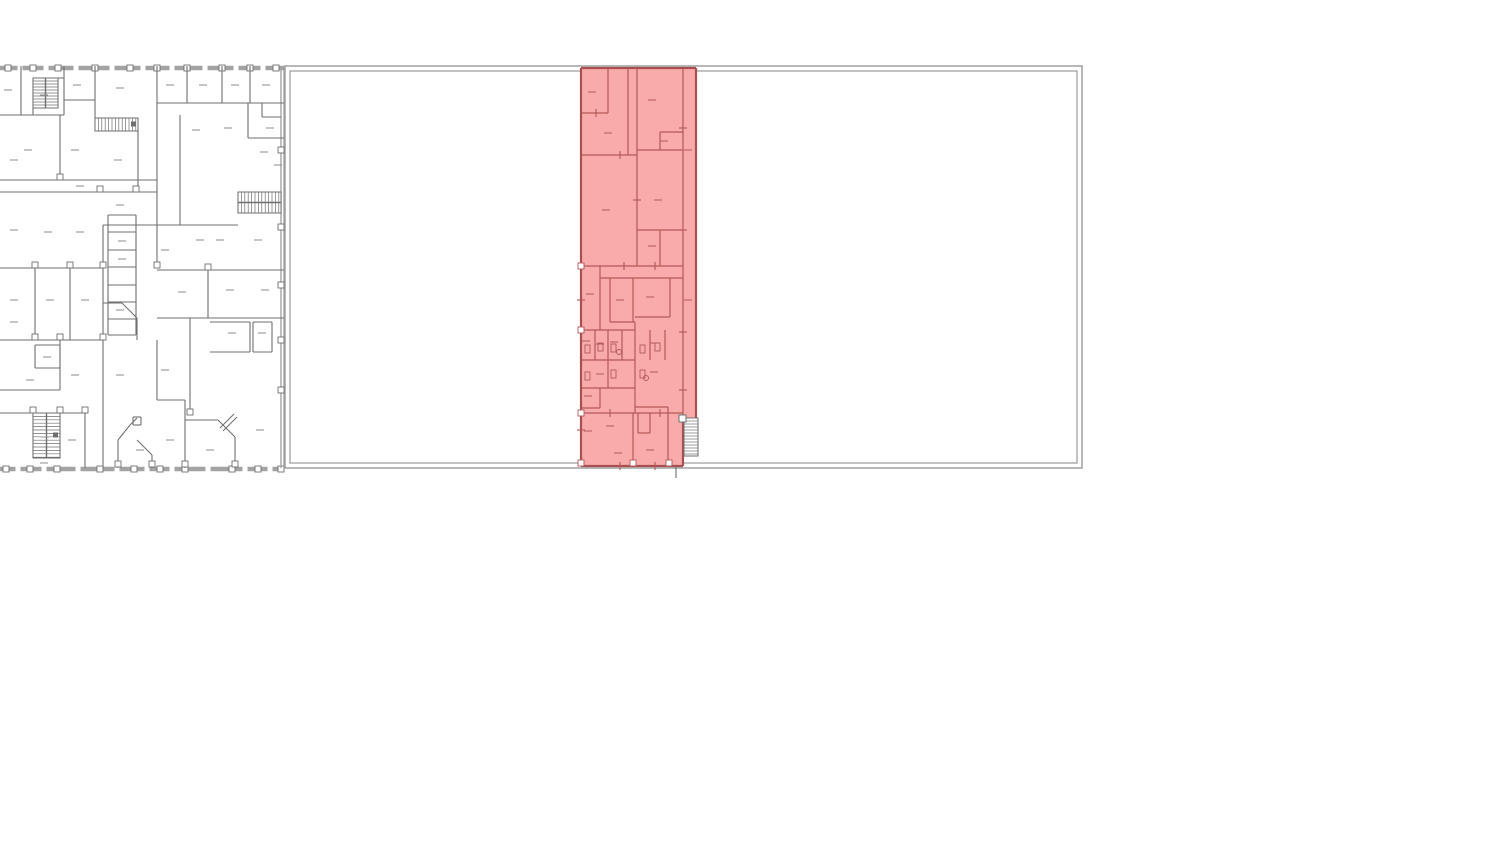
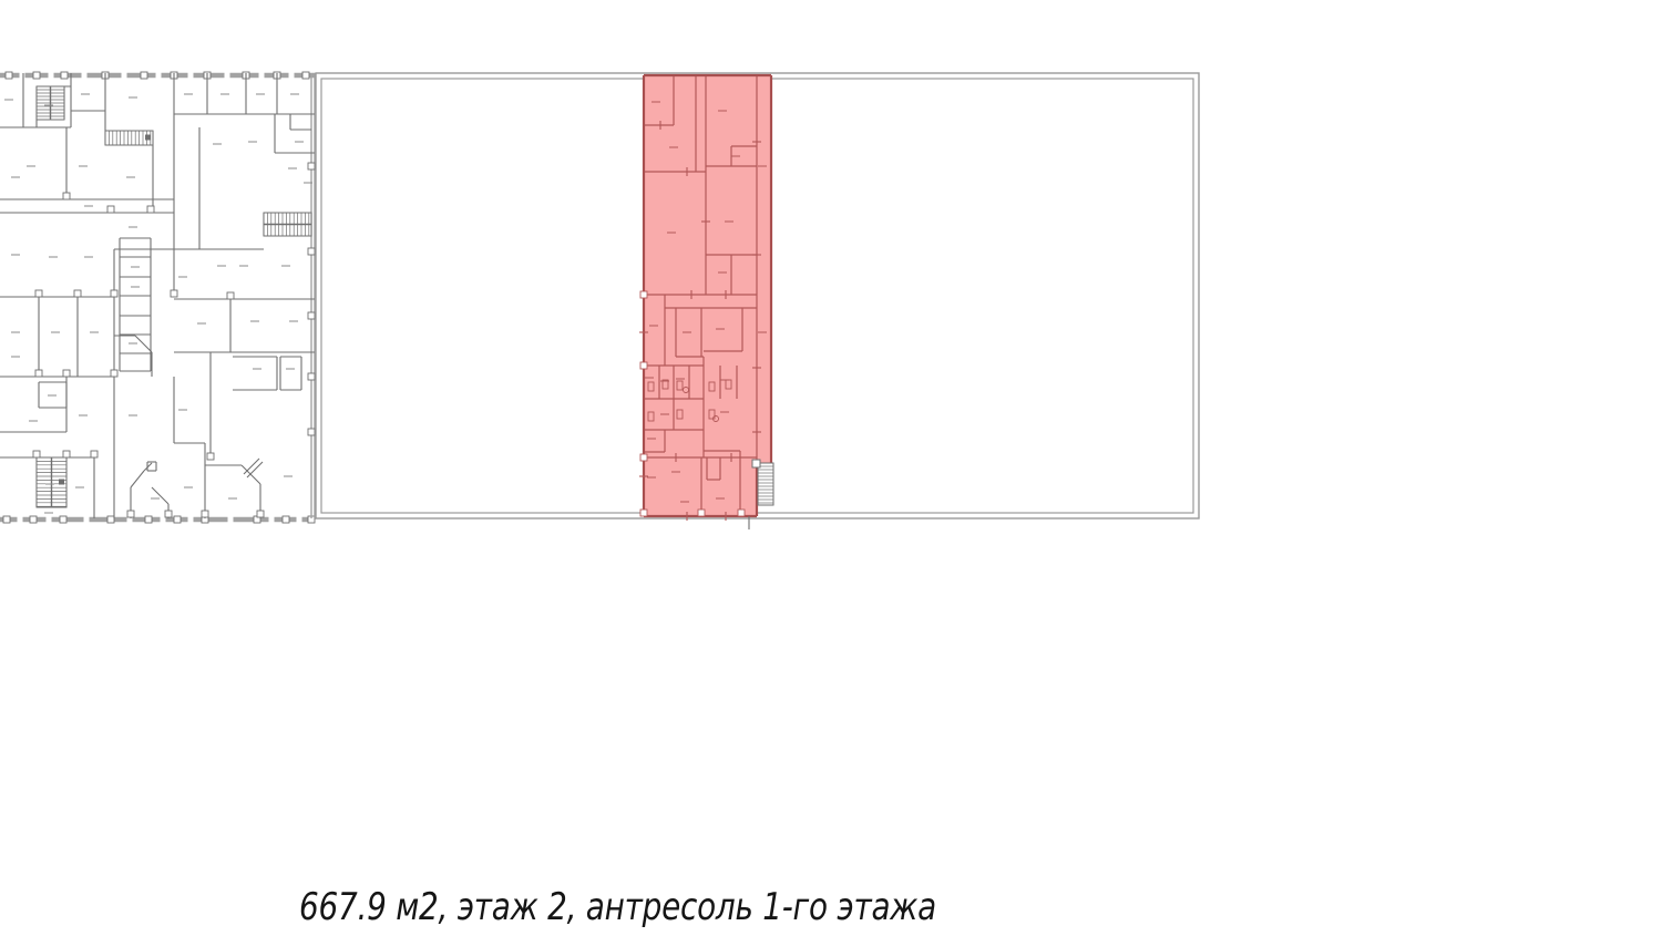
+ 667.9 м2, этаж 2, антресоль 1-го этажа
